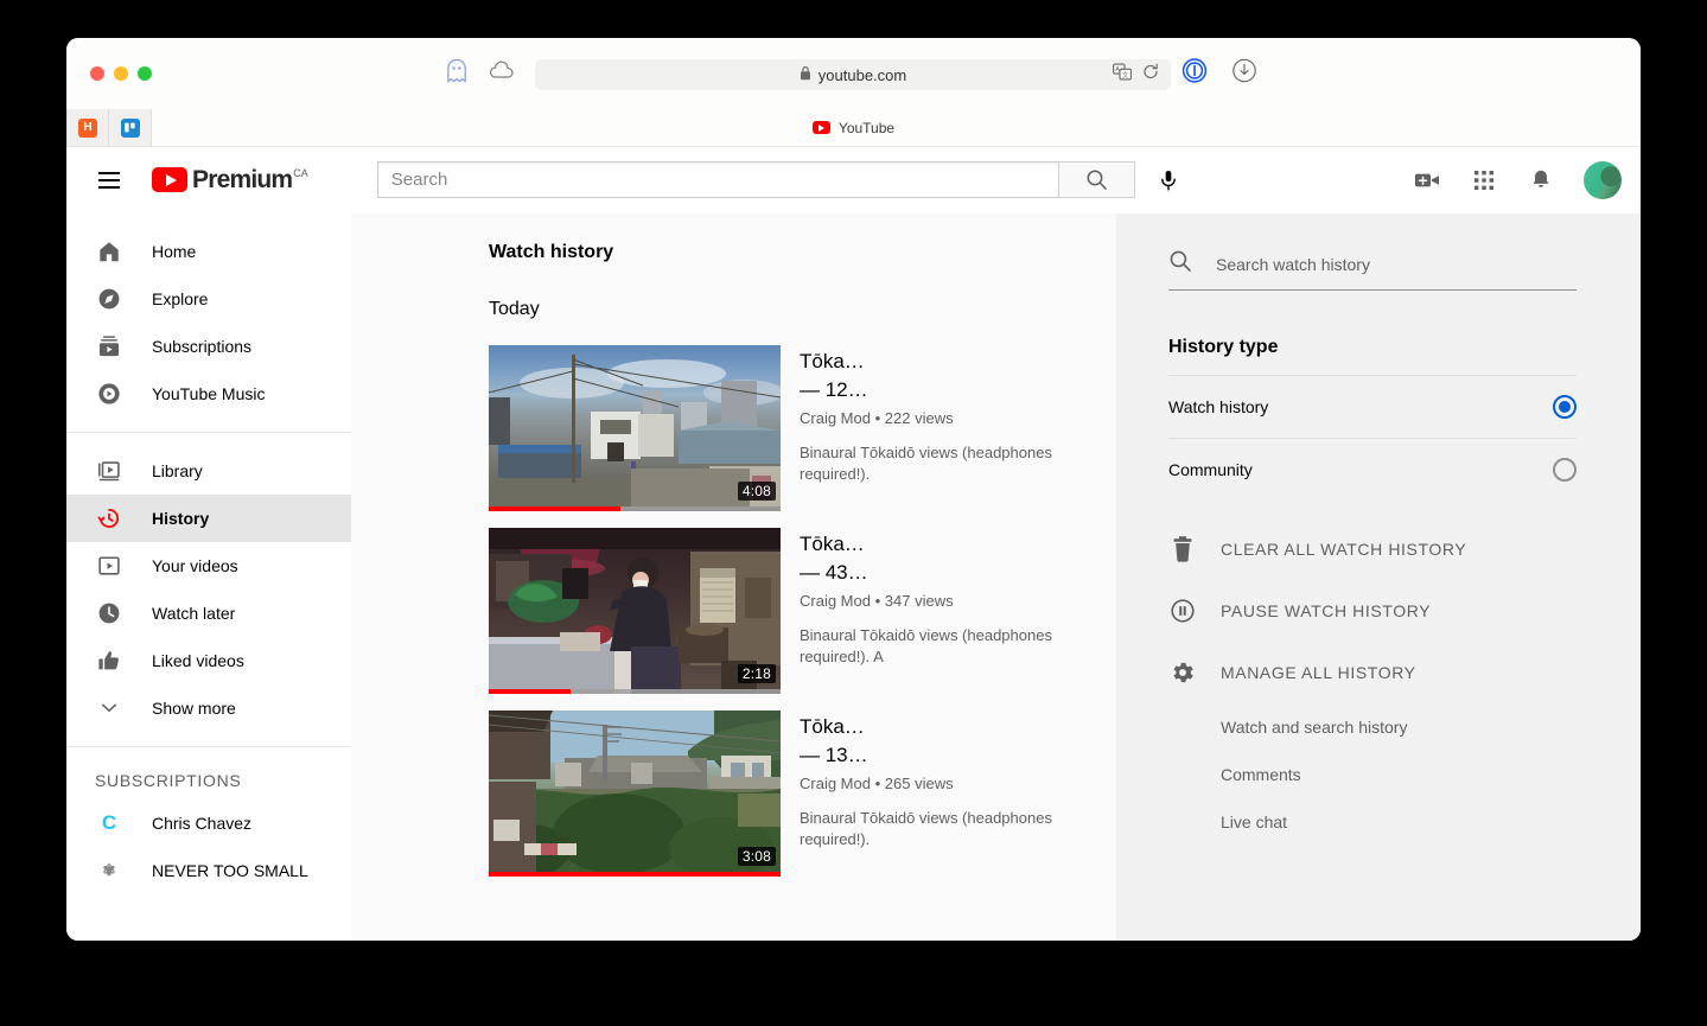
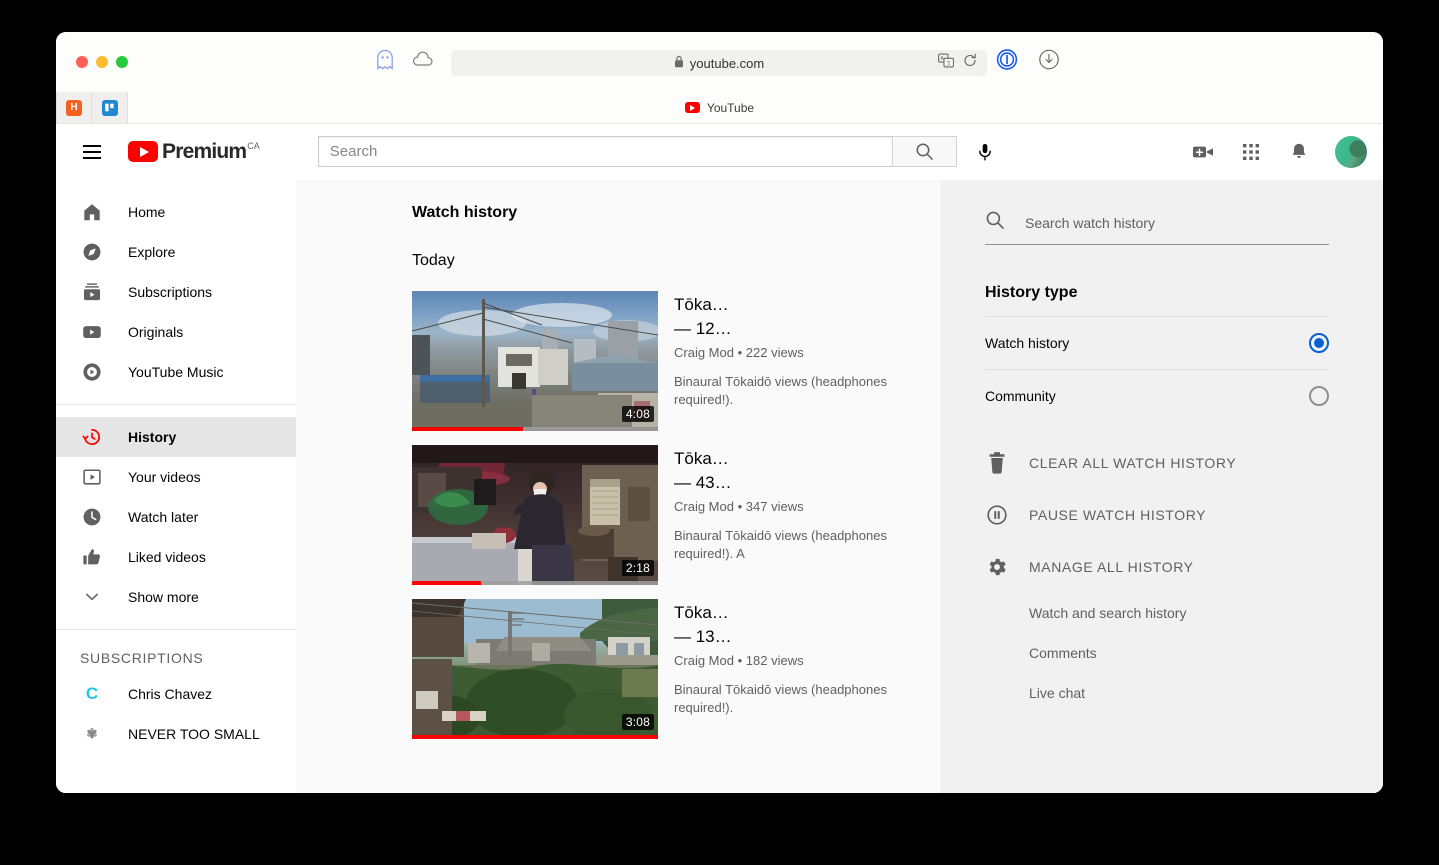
  youtube.com
  H
  YouTube
  Premium
  CA
  Search
  Home
  Explore
  Subscriptions
+ Originals
  YouTube Music
- Library
  History
  Your videos
  Watch later
  Liked videos
  Show more
  SUBSCRIPTIONS
  C
  Chris Chavez
  ✾
  NEVER TOO SMALL
  Watch history
  Today
  4:08
  Tōka…
  — 12…
  Craig Mod • 222 views
  Binaural Tōkaidō views (headphones required!).
  2:18
  Tōka…
  — 43…
  Craig Mod • 347 views
  Binaural Tōkaidō views (headphones required!). A
  3:08
  Tōka…
  — 13…
- Craig Mod • 265 views
+ Craig Mod • 182 views
  Binaural Tōkaidō views (headphones required!).
  Search watch history
  History type
  Watch history
  Community
  CLEAR ALL WATCH HISTORY
  PAUSE WATCH HISTORY
  MANAGE ALL HISTORY
  Watch and search history
  Comments
  Live chat
